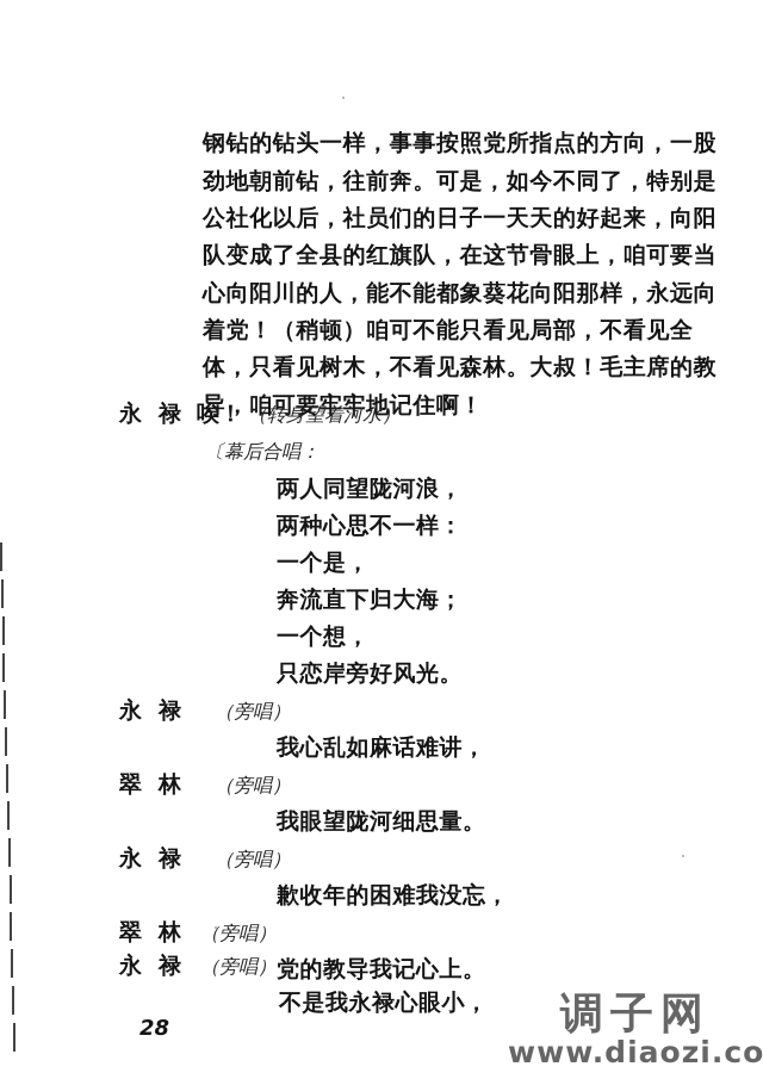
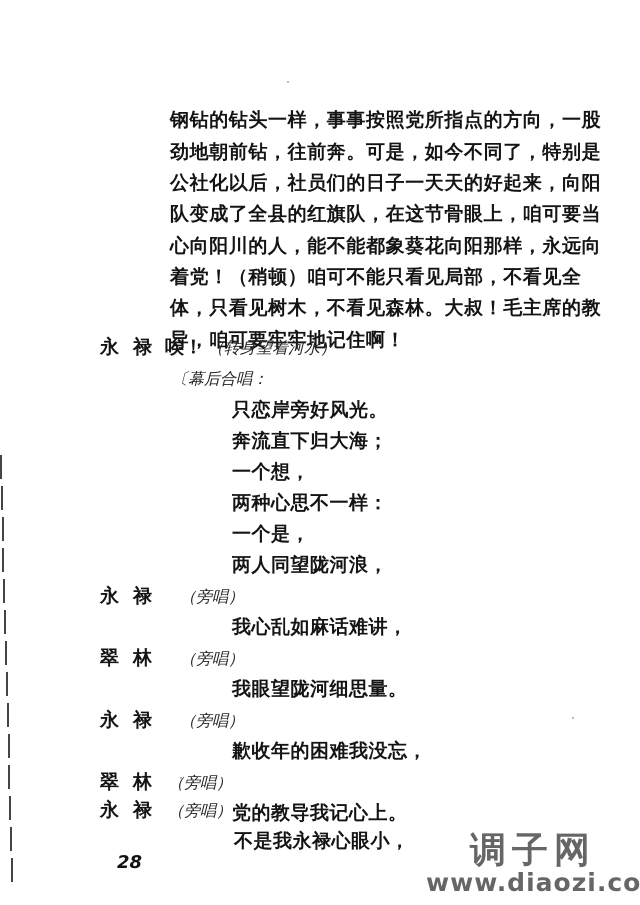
  钢钻的钻头一样，事事按照党所指点的方向，一股
  劲地朝前钻，往前奔。可是，如今不同了，特别是
  公社化以后，社员们的日子一天天的好起来，向阳
  队变成了全县的红旗队，在这节骨眼上，咱可要当
  心向阳川的人，能不能都象葵花向阳那样，永远向
  着党！（稍顿）咱可不能只看见局部，不看见全
  体，只看见树木，不看见森林。大叔！毛主席的教
  导，咱可要牢牢地记住啊！
  永禄
  唉！
  （转身望着河水）
  〔幕后合唱：
- 两人同望陇河浪，
+ 只恋岸旁好风光。
- 两种心思不一样：
+ 奔流直下归大海；
- 一个是，
+ 一个想，
- 奔流直下归大海；
+ 两种心思不一样：
- 一个想，
+ 一个是，
- 只恋岸旁好风光。
+ 两人同望陇河浪，
  永禄
  （旁唱）
  我心乱如麻话难讲，
  翠林
  （旁唱）
  我眼望陇河细思量。
  永禄
  （旁唱）
  歉收年的困难我没忘，
  翠林
  （旁唱）
  党的教导我记心上。
  永禄
  （旁唱）
  不是我永禄心眼小，
  28
  调子网
  www.diaozi.co
